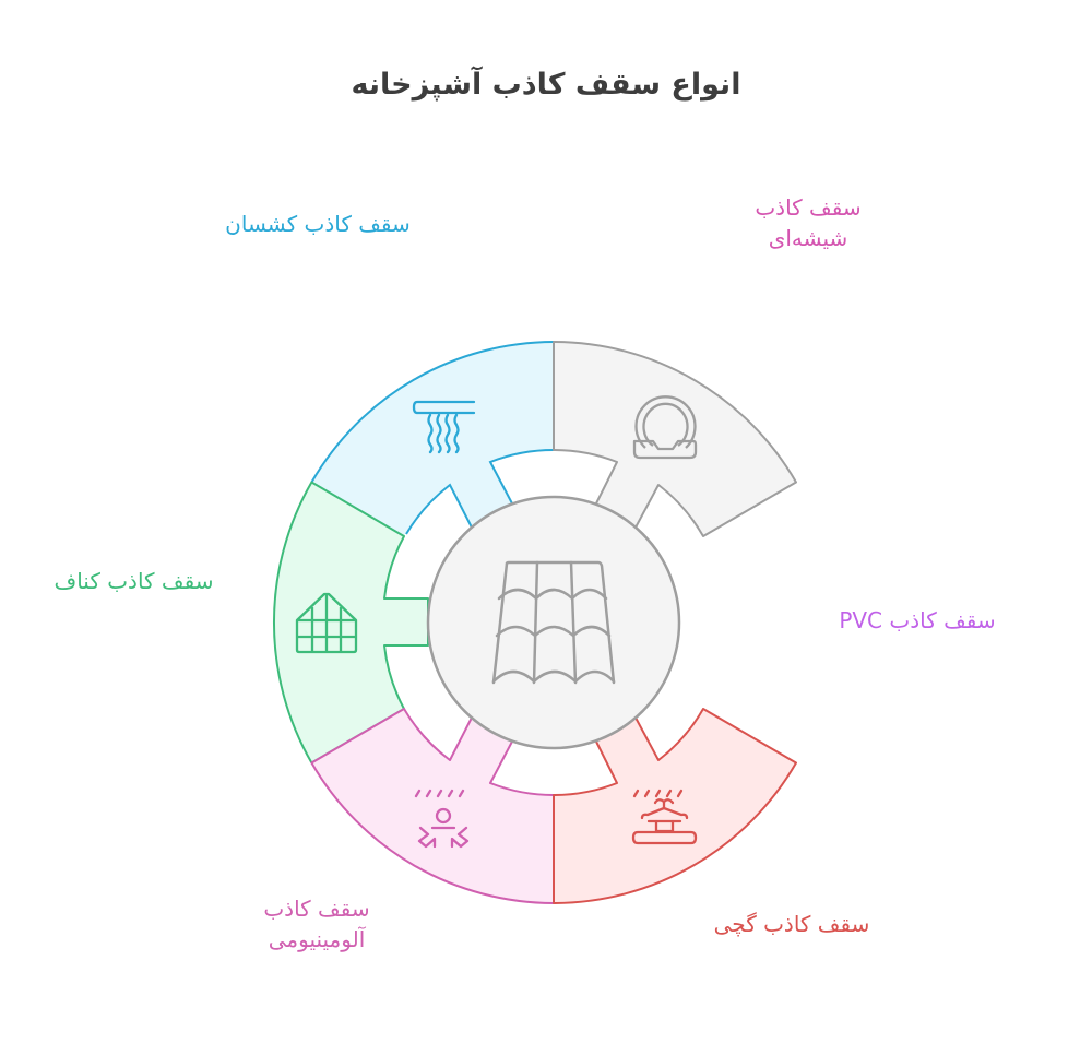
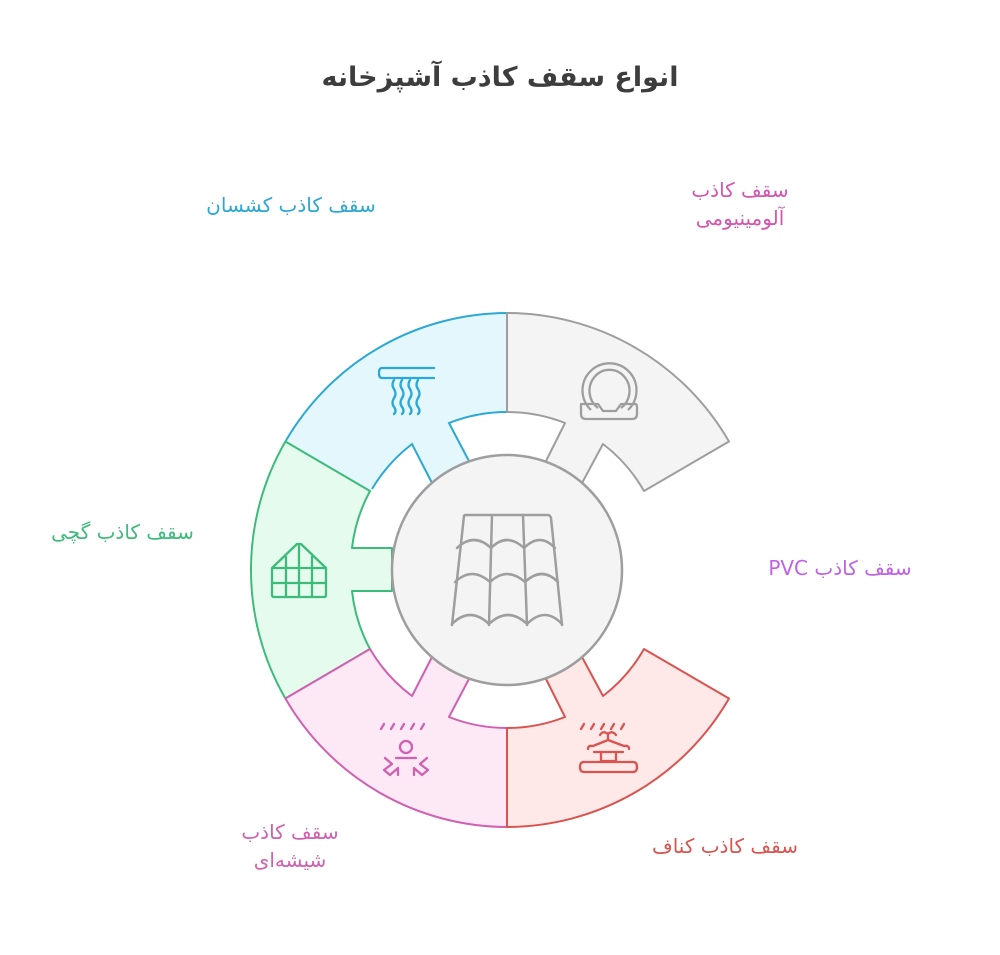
  انواع سقف کاذب آشپزخانه
  سقف کاذب کشسان
  سقف کاذب
- شیشه‌ای
+ آلومینیومی
  سقف کاذب PVC
- سقف کاذب کناف
+ سقف کاذب گچی
  سقف کاذب
- آلومینیومی
+ شیشه‌ای
- سقف کاذب گچی
+ سقف کاذب کناف
